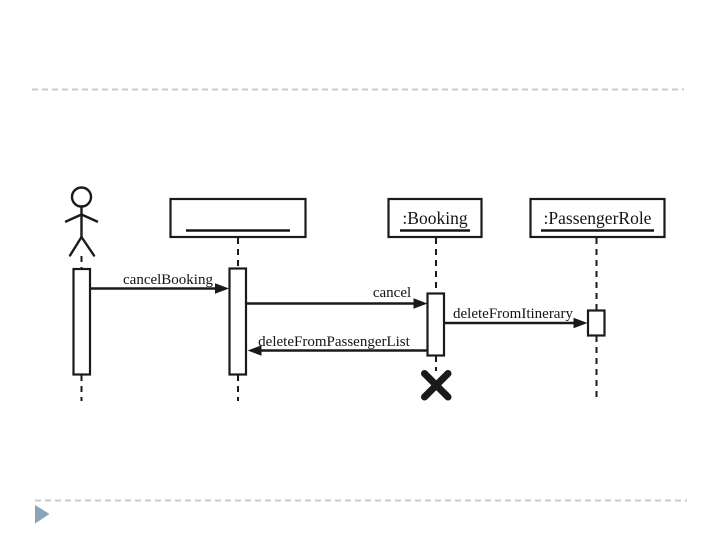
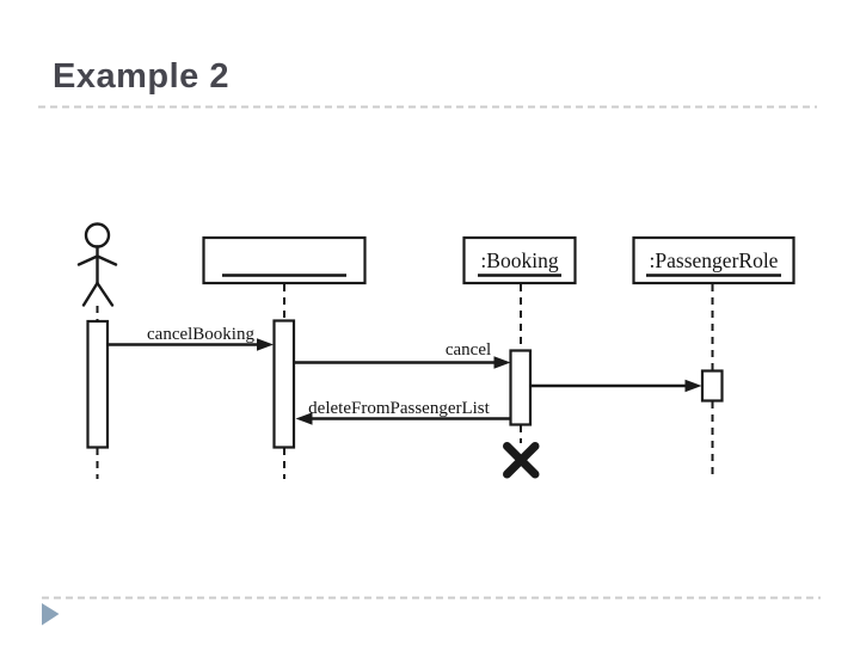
+ Example 2
  :Booking
  :PassengerRole
  cancelBooking
  cancel
- deleteFromItinerary
  deleteFromPassengerList
